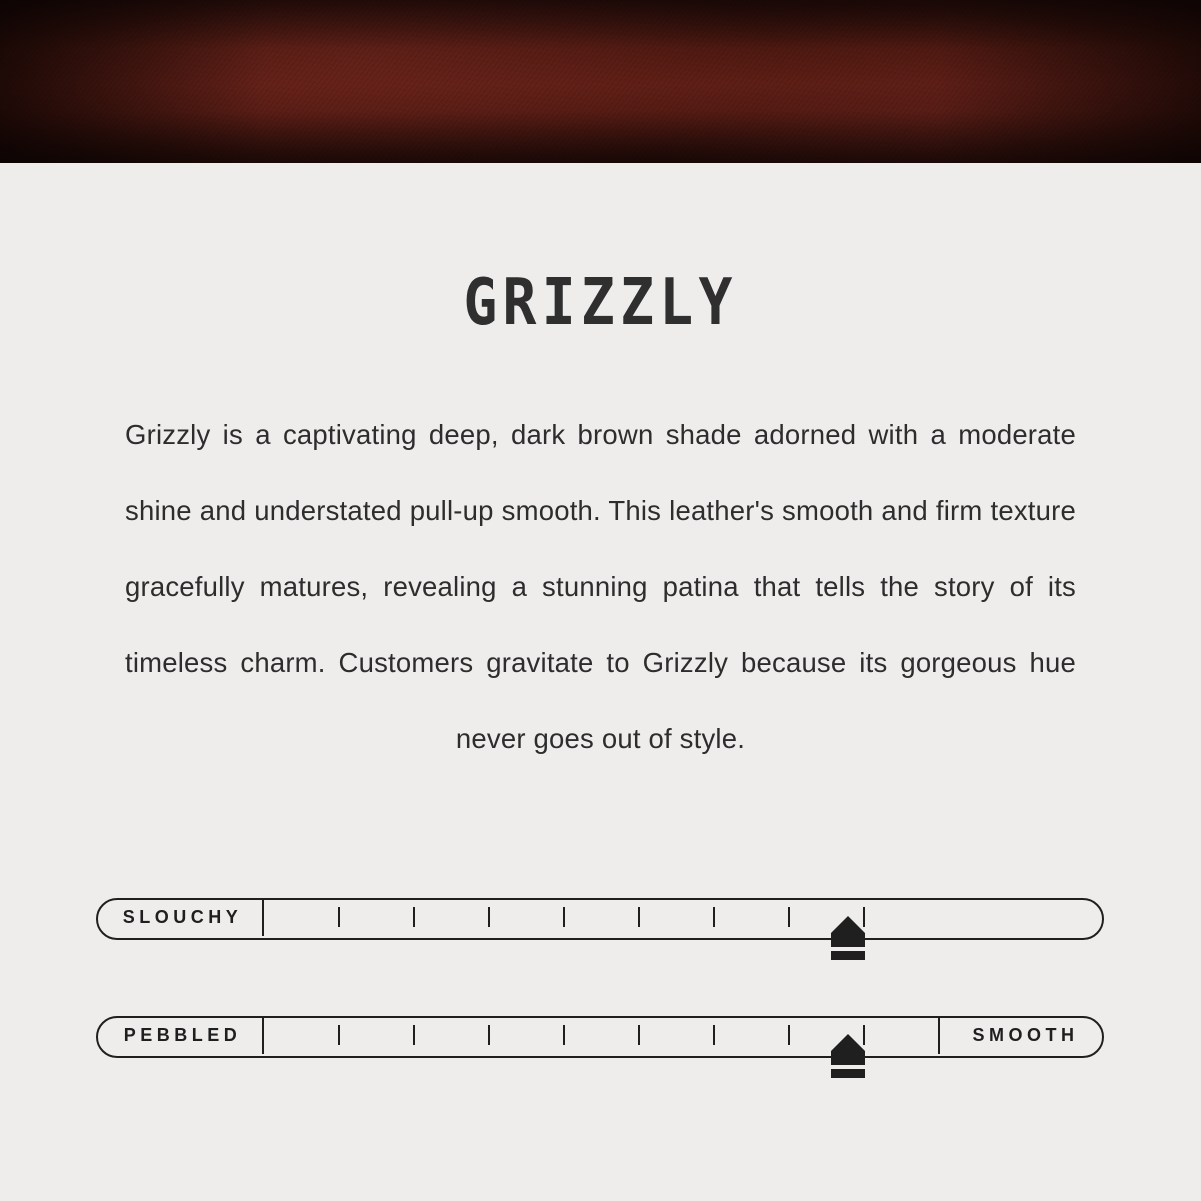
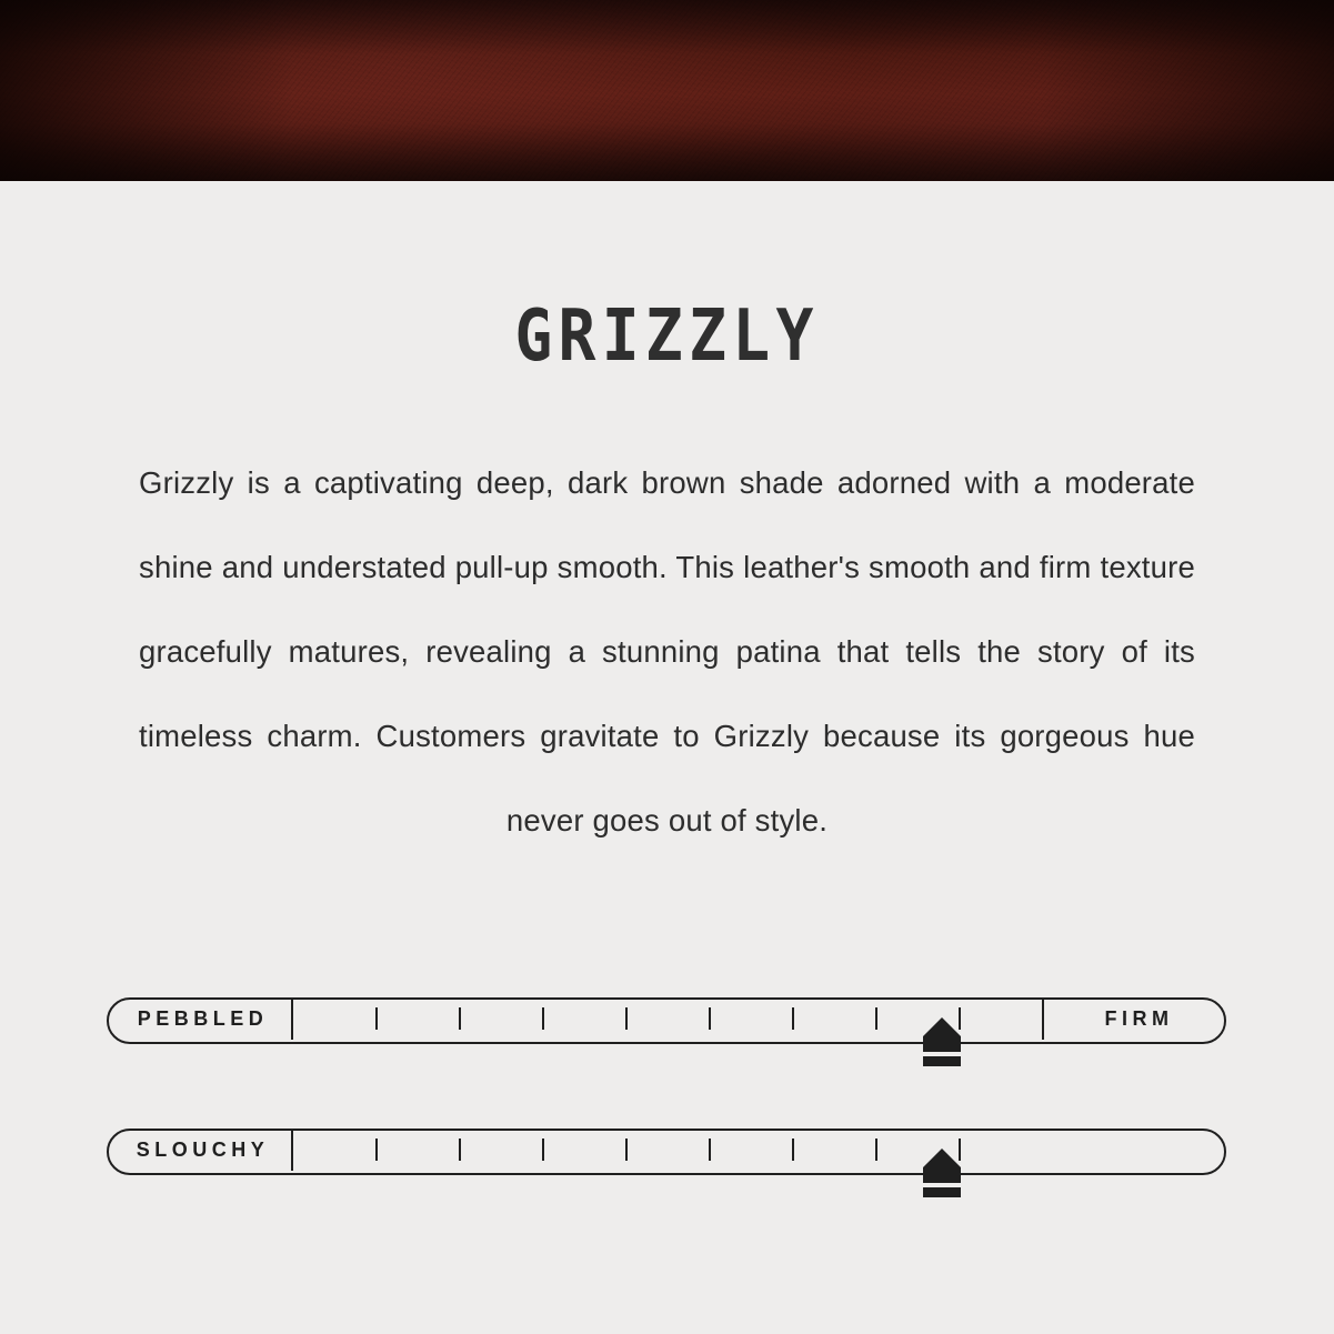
  GRIZZLY
  Grizzly is a captivating deep, dark brown shade adorned with a moderate shine and understated pull-up smooth. This leather's smooth and firm texture gracefully matures, revealing a stunning patina that tells the story of its timeless charm. Customers gravitate to Grizzly because its gorgeous hue never goes out of style.
- SLOUCHY
+ PEBBLED
+ FIRM
- PEBBLED
+ SLOUCHY
- SMOOTH
